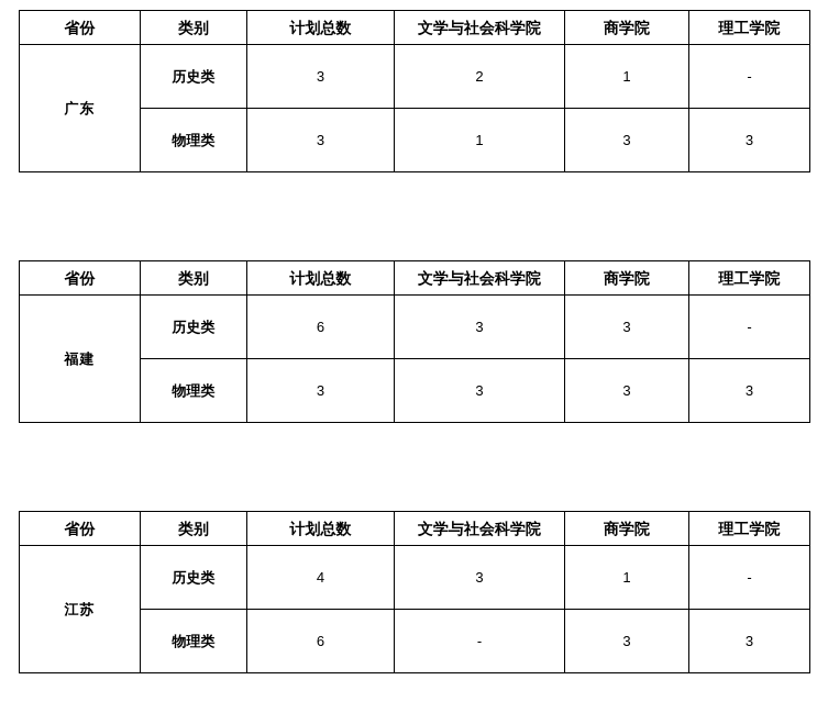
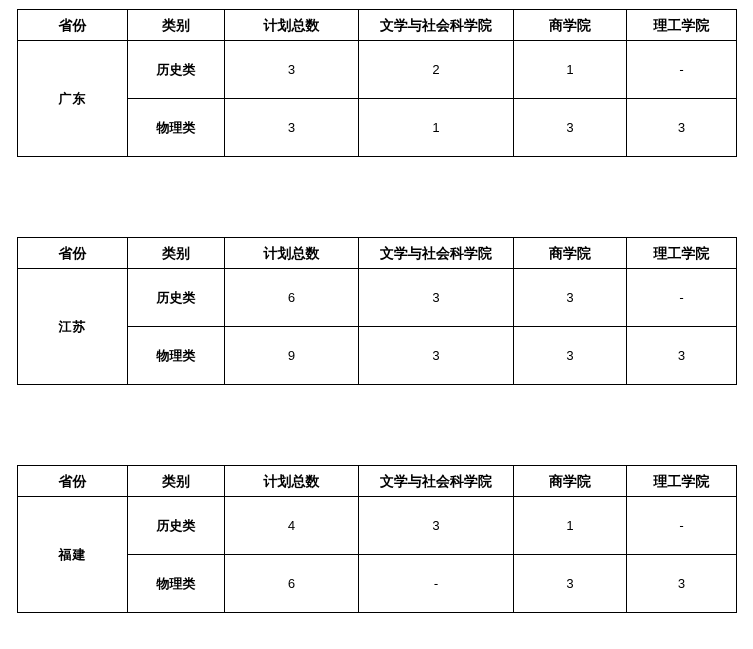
  省份	类别	计划总数	文学与社会科学院	商学院	理工学院
  广东	历史类	3	2	1	-
  物理类	3	1	3	3
  省份	类别	计划总数	文学与社会科学院	商学院	理工学院
- 福建	历史类	6	3	3	-
+ 江苏	历史类	6	3	3	-
- 物理类	3	3	3	3
+ 物理类	9	3	3	3
  省份	类别	计划总数	文学与社会科学院	商学院	理工学院
- 江苏	历史类	4	3	1	-
+ 福建	历史类	4	3	1	-
  物理类	6	-	3	3
